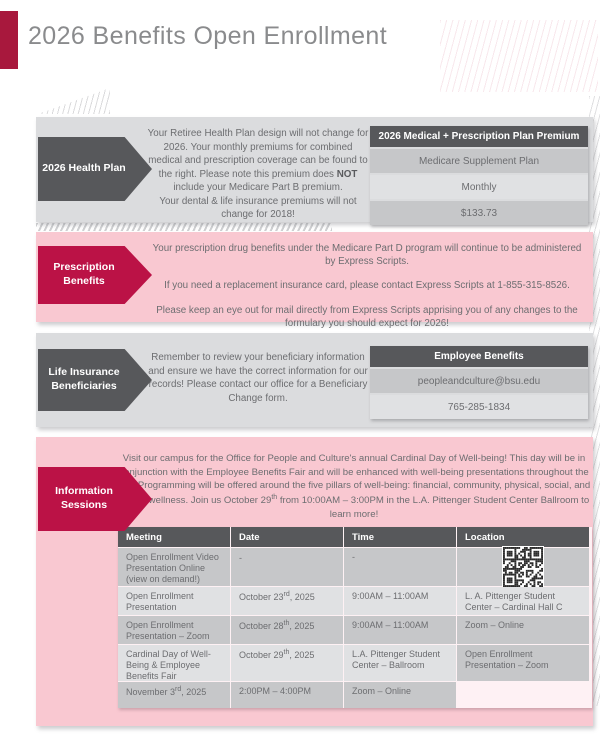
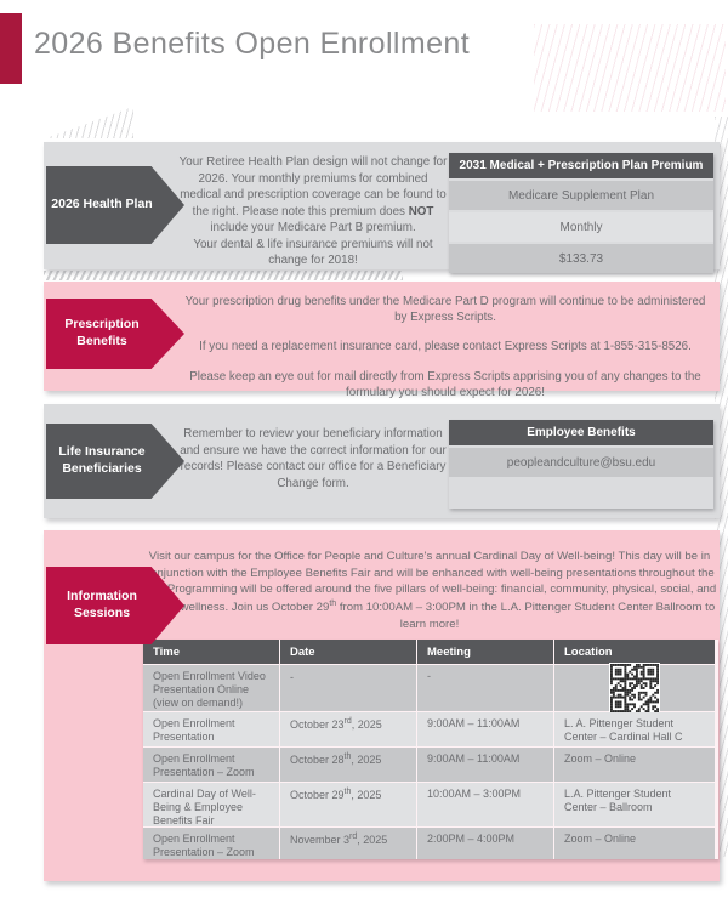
  2026 Benefits Open Enrollment
  2026 Health Plan
  Your Retiree Health Plan design will not change for 2026. Your monthly premiums for combined medical and prescription coverage can be found to the right. Please note this premium does NOT include your Medicare Part B premium.
  Your dental & life insurance premiums will not change for 2018!
- 2026 Medical + Prescription Plan Premium
+ 2031 Medical + Prescription Plan Premium
  Medicare Supplement Plan
  Monthly
  $133.73
  Prescription
  Benefits
  Your prescription drug benefits under the Medicare Part D program will continue to be administered by Express Scripts.
  If you need a replacement insurance card, please contact Express Scripts at 1-855-315-8526.
  Please keep an eye out for mail directly from Express Scripts apprising you of any changes to the formulary you should expect for 2026!
  Life Insurance
  Beneficiaries
  Remember to review your beneficiary information and ensure we have the correct information for our records! Please contact our office for a Beneficiary Change form.
  Employee Benefits
  peopleandculture@bsu.edu
- 765-285-1834
  Information
  Sessions
  Visit our campus for the Office for People and Culture's annual Cardinal Day of Well-being! This day will be in njunction with the Employee Benefits Fair and will be enhanced with well-being presentations throughout the Programming will be offered around the five pillars of well-being: financial, community, physical, social, and wellness. Join us October 29 from 10:00AM – 3:00PM in the L.A. Pittenger Student Center Ballroom to learn more!
- Meeting
+ Time
  Date
- Time
+ Meeting
  Location
  Open Enrollment Video Presentation Online (view on demand!)
  -
  -
  Open Enrollment Presentation
  October 23 , 2025
  9:00AM – 11:00AM
  L. A. Pittenger Student Center – Cardinal Hall C
  Open Enrollment Presentation – Zoom
  October 28 , 2025
  9:00AM – 11:00AM
  Zoom – Online
  Cardinal Day of Well-Being & Employee Benefits Fair
  October 29 , 2025
+ 10:00AM – 3:00PM
  L.A. Pittenger Student Center – Ballroom
  Open Enrollment Presentation – Zoom
  November 3 , 2025
  2:00PM – 4:00PM
  Zoom – Online
